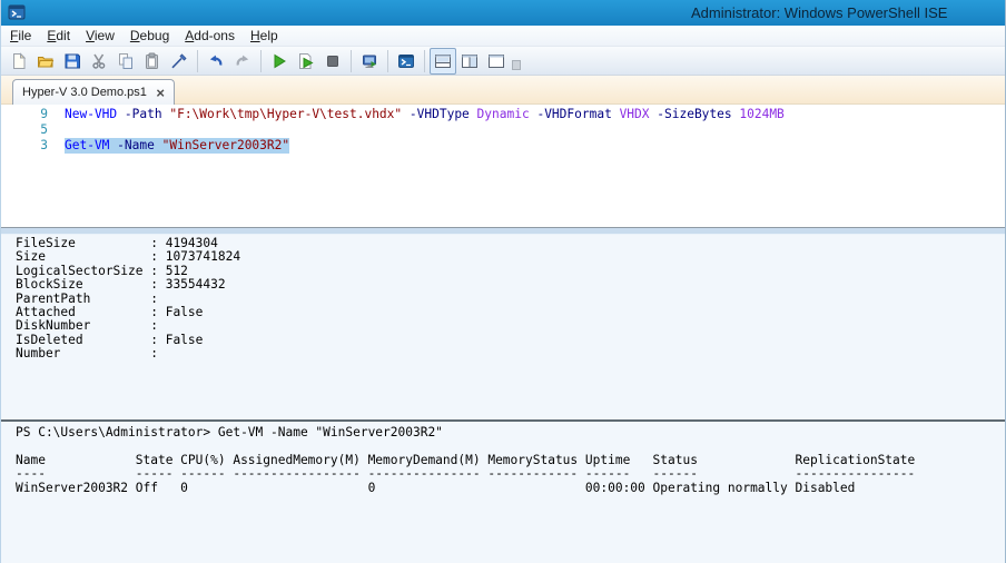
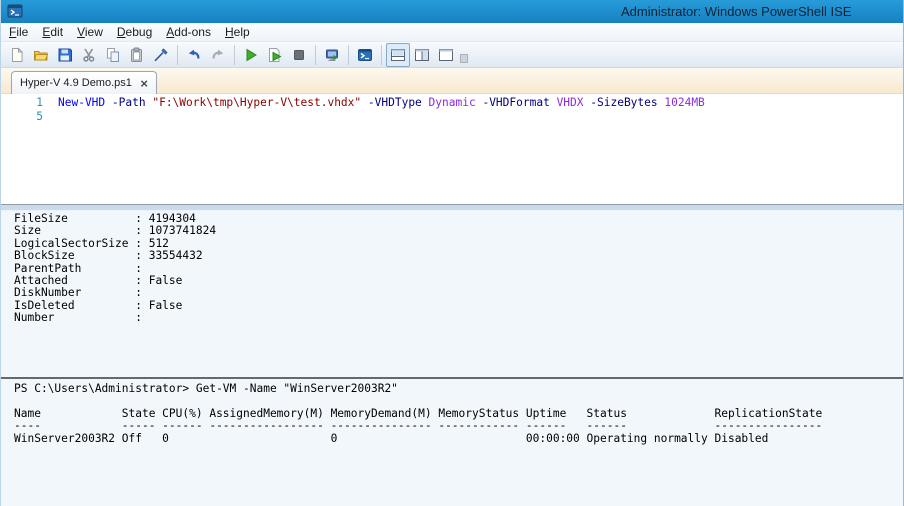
  Administrator: Windows PowerShell ISE
  File
  Edit
  View
  Debug
  Add-ons
  Help
- Hyper-V 3.0 Demo.ps1
+ Hyper-V 4.9 Demo.ps1
  ×
- 9
+ 1
  New-VHD -Path "F:\Work\tmp\Hyper-V\test.vhdx" -VHDType Dynamic -VHDFormat VHDX -SizeBytes 1024MB
  5
- 3
- Get-VM -Name "WinServer2003R2"
  FileSize : 4194304
  Size : 1073741824
  LogicalSectorSize : 512
  BlockSize : 33554432
  ParentPath :
  Attached : False
  DiskNumber :
  IsDeleted : False
  Number :
  PS C:\Users\Administrator> Get-VM -Name "WinServer2003R2"
  Name State CPU(%) AssignedMemory(M) MemoryDemand(M) MemoryStatus Uptime Status ReplicationState
  ---- ----- ------ ----------------- --------------- ------------ ------ ------ ----------------
  WinServer2003R2 Off 0 0 00:00:00 Operating normally Disabled
